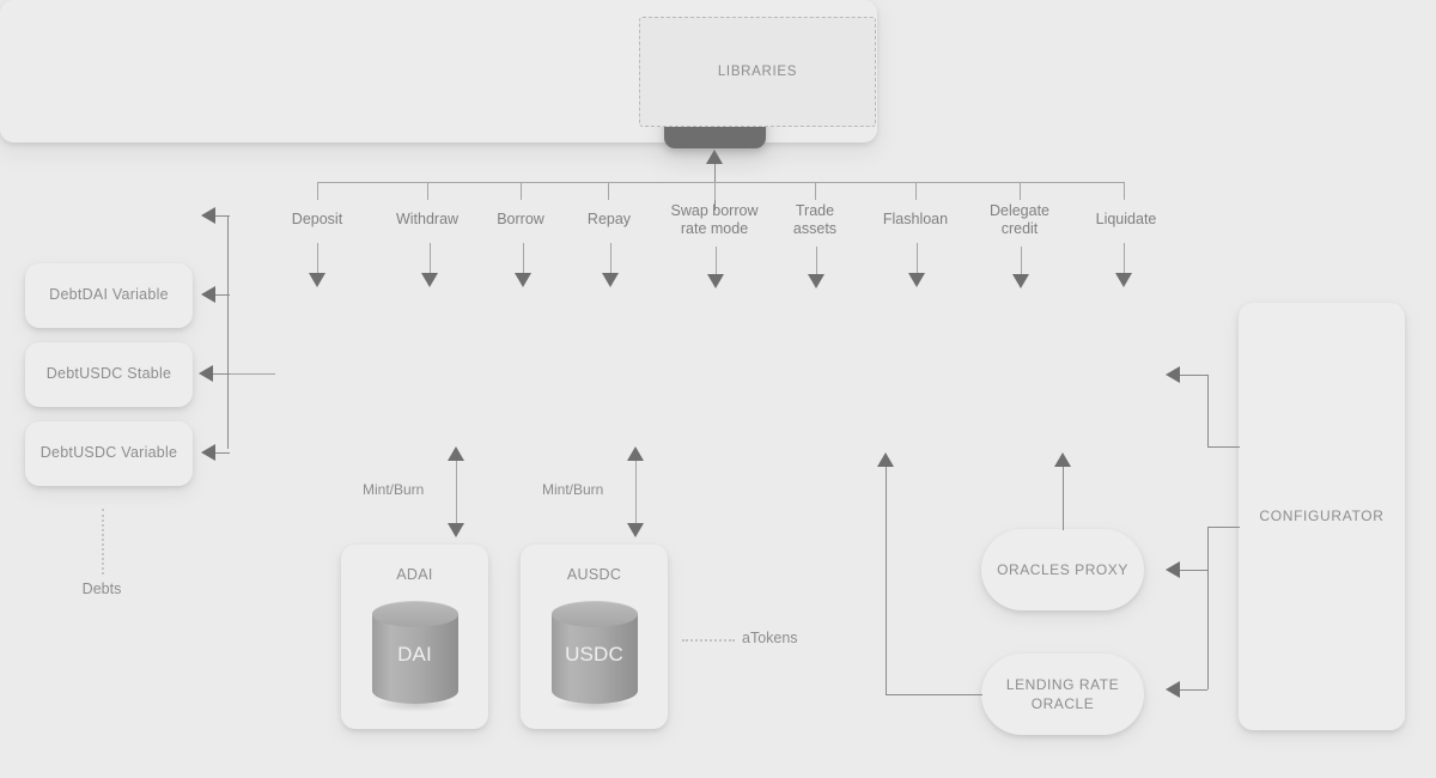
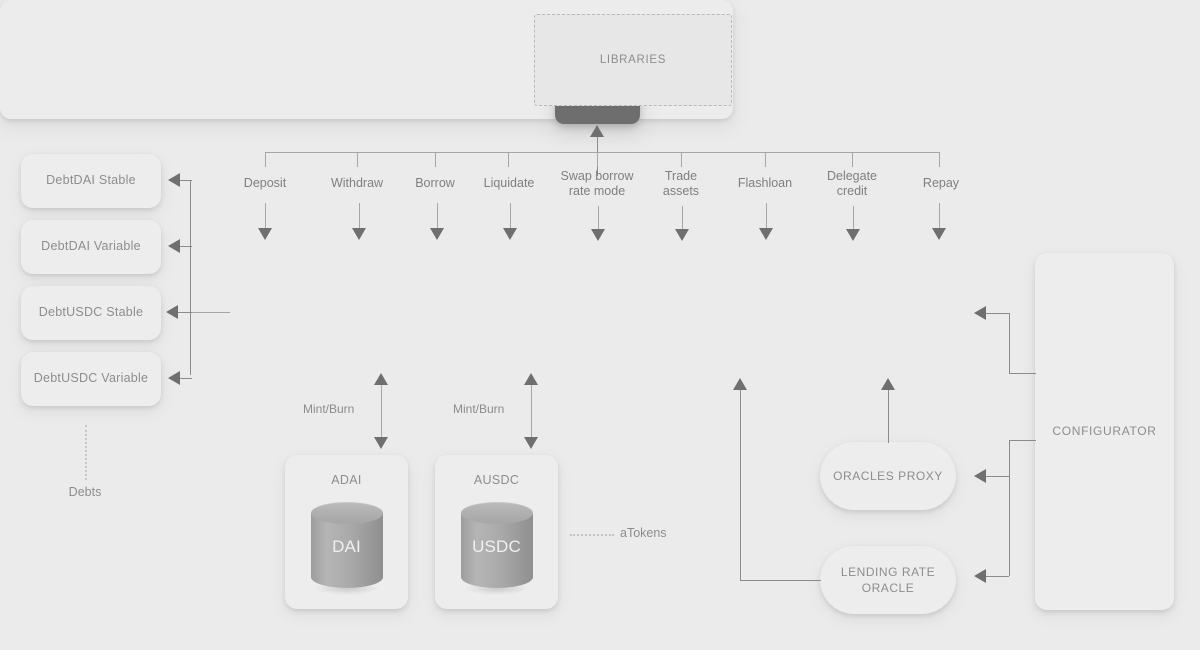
  Deposit
  Withdraw
  Borrow
- Repay
+ Liquidate
  Swap borrow
  rate mode
  Trade
  assets
  Flashloan
  Delegate
  credit
- Liquidate
+ Repay
  LIBRARIES
+ DebtDAI Stable
  DebtDAI Variable
  DebtUSDC Stable
  DebtUSDC Variable
  Debts
  Mint/Burn
  Mint/Burn
  ADAI
  DAI
  AUSDC
  USDC
  aTokens
  ORACLES PROXY
  LENDING RATE
  ORACLE
  CONFIGURATOR
